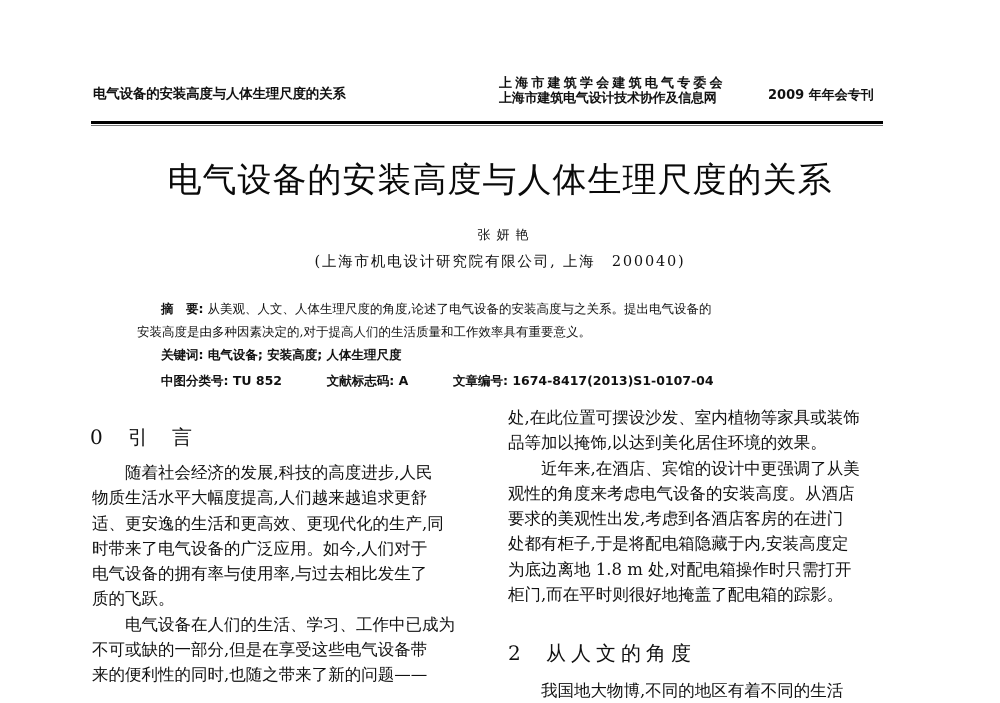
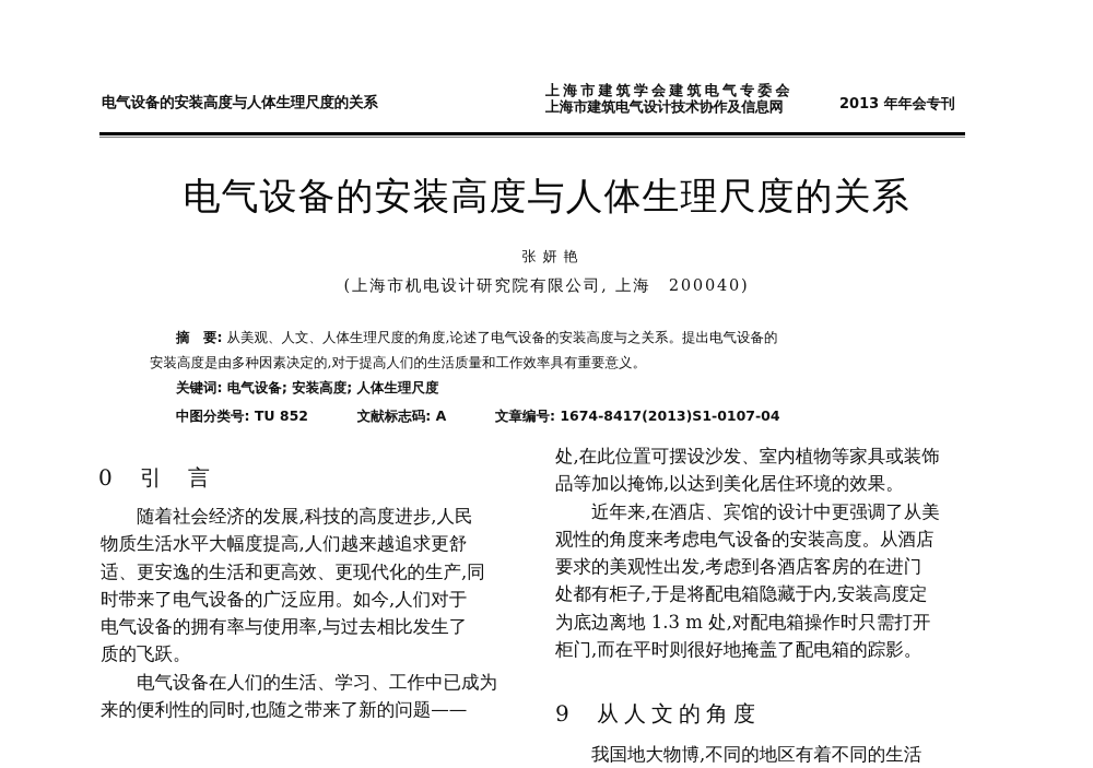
  电气设备的安装高度与人体生理尺度的关系
  上海市建筑学会建筑电气专委会
  上海市建筑电气设计技术协作及信息网
- 2009 年年会专刊
+ 2013 年年会专刊
  电气设备的安装高度与人体生理尺度的关系
  张妍艳
  (上海市机电设计研究院有限公司, 上海 200040)
  摘 要: 从美观、人文、人体生理尺度的角度,论述了电气设备的安装高度与之关系。提出电气设备的
  安装高度是由多种因素决定的,对于提高人们的生活质量和工作效率具有重要意义。
  关键词: 电气设备; 安装高度; 人体生理尺度
  中图分类号: TU 852 文献标志码: A 文章编号: 1674-8417(2013)S1-0107-04
  0 引言
  随着社会经济的发展,科技的高度进步,人民
  物质生活水平大幅度提高,人们越来越追求更舒
  适、更安逸的生活和更高效、更现代化的生产,同
  时带来了电气设备的广泛应用。如今,人们对于
  电气设备的拥有率与使用率,与过去相比发生了
  质的飞跃。
  电气设备在人们的生活、学习、工作中已成为
- 不可或缺的一部分,但是在享受这些电气设备带
  来的便利性的同时,也随之带来了新的问题——
  处,在此位置可摆设沙发、室内植物等家具或装饰
  品等加以掩饰,以达到美化居住环境的效果。
  近年来,在酒店、宾馆的设计中更强调了从美
  观性的角度来考虑电气设备的安装高度。从酒店
  要求的美观性出发,考虑到各酒店客房的在进门
  处都有柜子,于是将配电箱隐藏于内,安装高度定
- 为底边离地 1.8 m 处,对配电箱操作时只需打开
+ 为底边离地 1.3 m 处,对配电箱操作时只需打开
  柜门,而在平时则很好地掩盖了配电箱的踪影。
- 2 从人文的角度
+ 9 从人文的角度
  我国地大物博,不同的地区有着不同的生活
